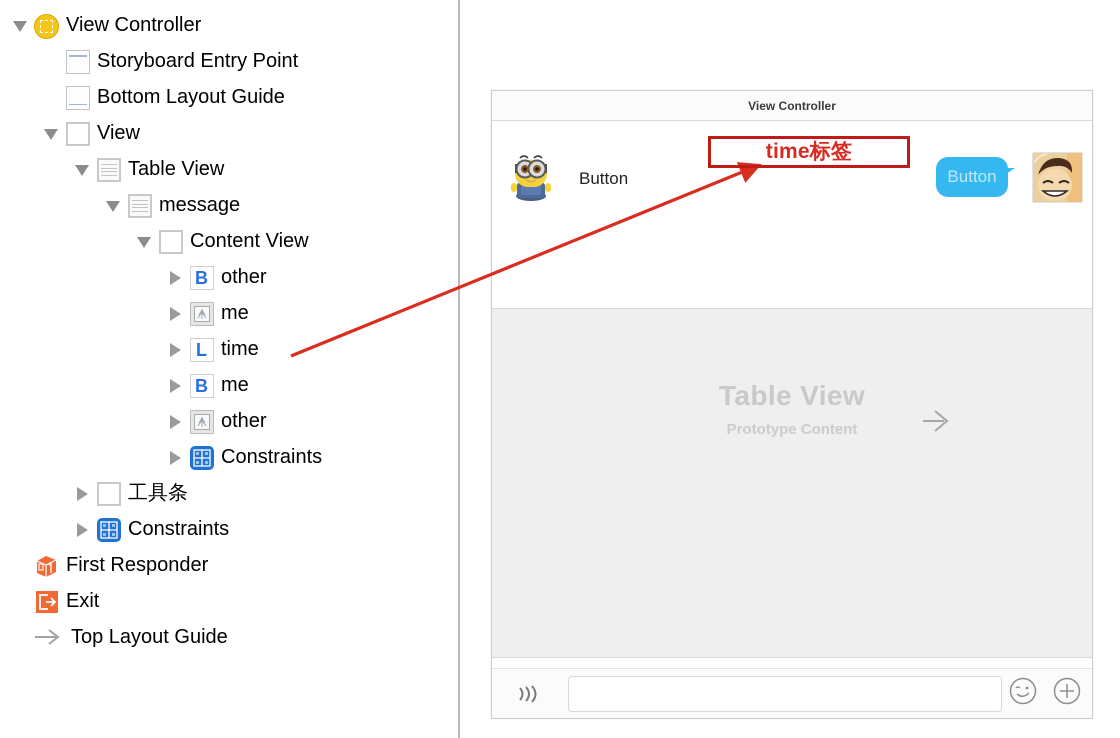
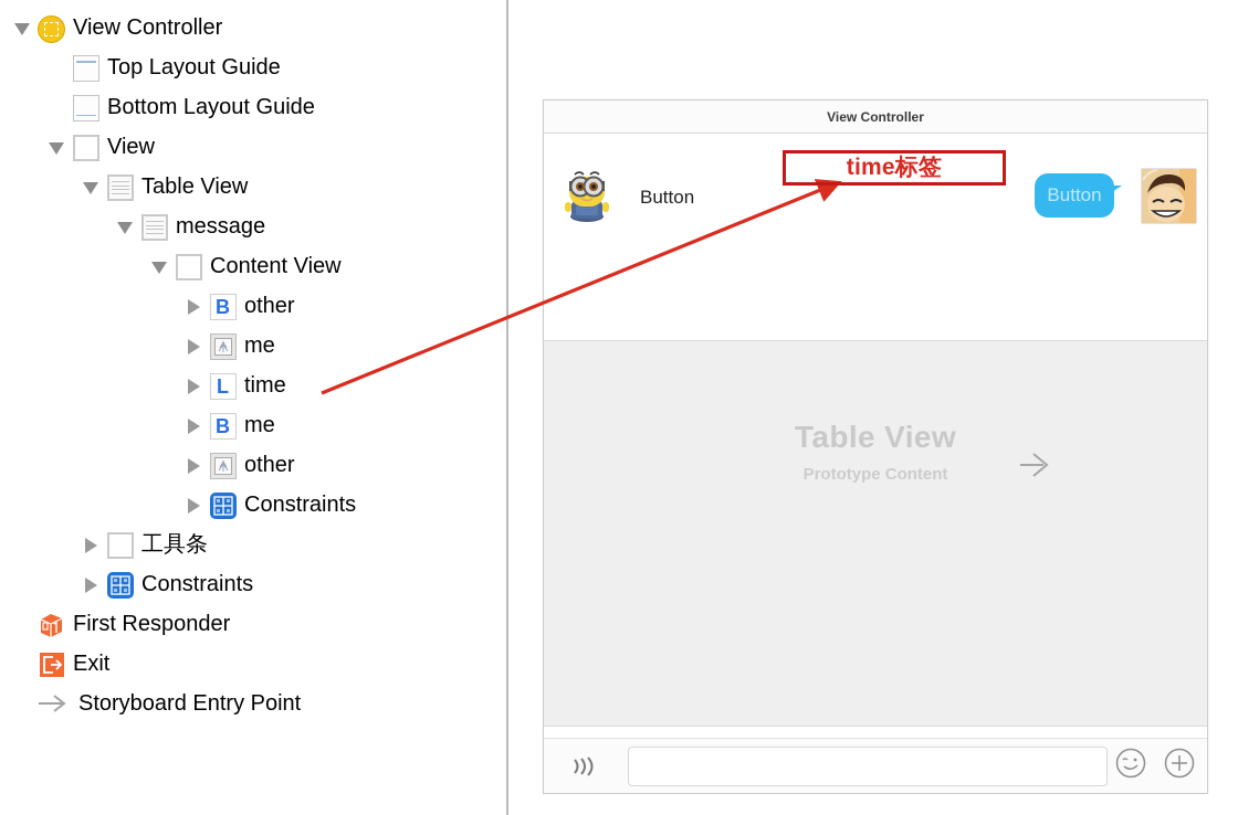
  View Controller
- Storyboard Entry Point
+ Top Layout Guide
  Bottom Layout Guide
  View
  Table View
  message
  Content View
  B
  other
  me
  L
  time
  B
  me
  other
  Constraints
  工具条
  Constraints
  First Responder
  Exit
- Top Layout Guide
+ Storyboard Entry Point
  View Controller
  Button
  Button
  Table View
  Prototype Content
  time标签
